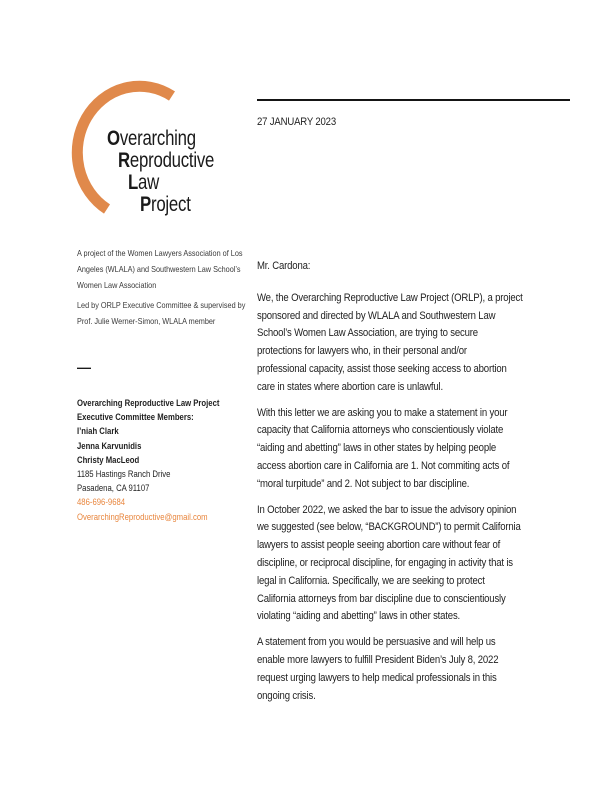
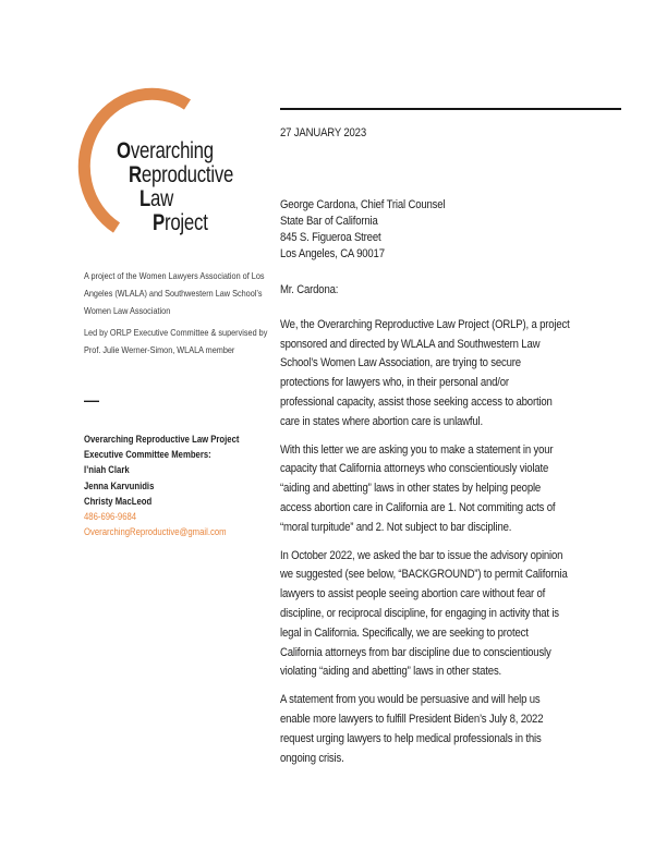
  Overarching
  Reproductive
  Law
  Project
  A project of the Women Lawyers Association of Los
  Angeles (WLALA) and Southwestern Law School’s
  Women Law Association
  Led by ORLP Executive Committee & supervised by
  Prof. Julie Werner-Simon, WLALA member
  —
  Overarching Reproductive Law Project
  Executive Committee Members:
  I’niah Clark
  Jenna Karvunidis
  Christy MacLeod
- 1185 Hastings Ranch Drive
- Pasadena, CA 91107
  486-696-9684
  OverarchingReproductive@gmail.com
  27 JANUARY 2023
+ George Cardona, Chief Trial Counsel
+ State Bar of California
+ 845 S. Figueroa Street
+ Los Angeles, CA 90017
  Mr. Cardona:
  We, the Overarching Reproductive Law Project (ORLP), a project
  sponsored and directed by WLALA and Southwestern Law
  School’s Women Law Association, are trying to secure
  protections for lawyers who, in their personal and/or
  professional capacity, assist those seeking access to abortion
  care in states where abortion care is unlawful.
  With this letter we are asking you to make a statement in your
  capacity that California attorneys who conscientiously violate
  “aiding and abetting” laws in other states by helping people
  access abortion care in California are 1. Not commiting acts of
  “moral turpitude” and 2. Not subject to bar discipline.
  In October 2022, we asked the bar to issue the advisory opinion
  we suggested (see below, “BACKGROUND”) to permit California
  lawyers to assist people seeing abortion care without fear of
  discipline, or reciprocal discipline, for engaging in activity that is
  legal in California. Specifically, we are seeking to protect
  California attorneys from bar discipline due to conscientiously
  violating “aiding and abetting” laws in other states.
  A statement from you would be persuasive and will help us
  enable more lawyers to fulfill President Biden’s July 8, 2022
  request urging lawyers to help medical professionals in this
  ongoing crisis.
